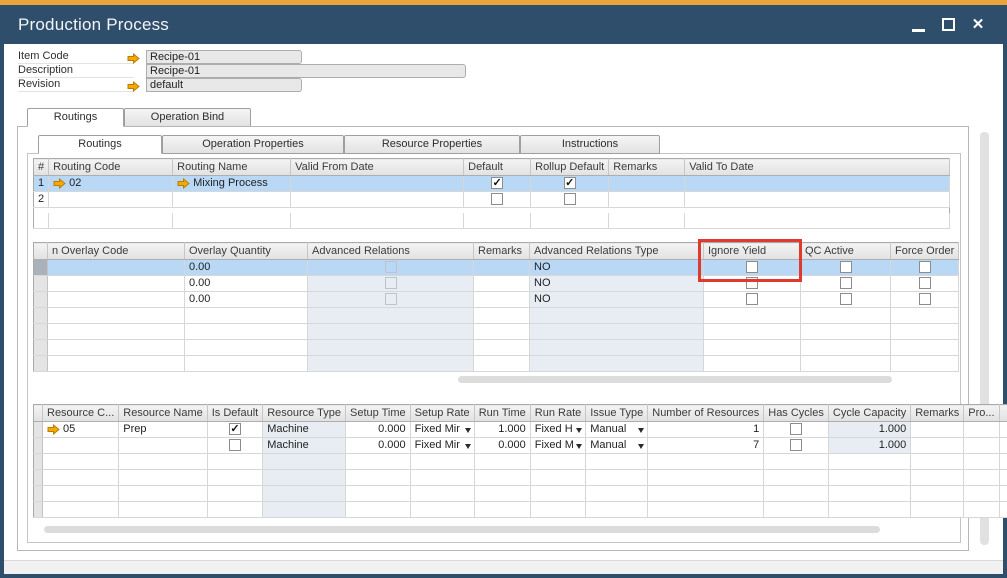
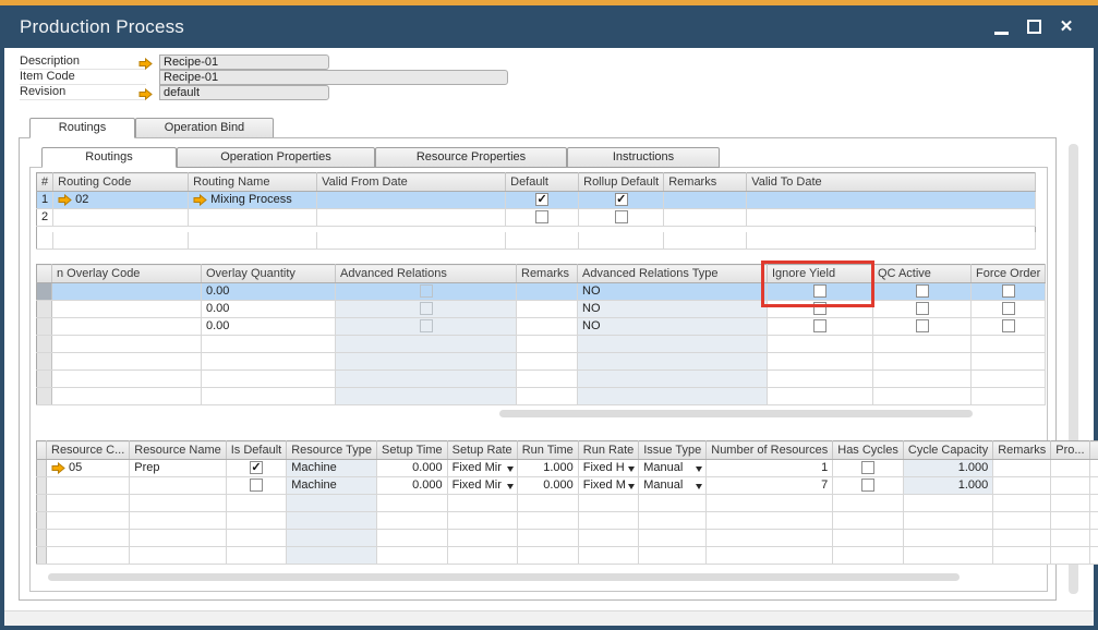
  Production Process
  ✕
- Item Code
+ Description
  Recipe-01
- Description
+ Item Code
  Recipe-01
  Revision
  default
  Routings
  Operation Bind
  Routings
  Operation Properties
  Resource Properties
  Instructions
  #	Routing Code	Routing Name	Valid From Date	Default	Rollup Default	Remarks	Valid To Date
  1	02	Mixing Process		✓	✓
  2
  	n Overlay Code	Overlay Quantity	Advanced Relations	Remarks	Advanced Relations Type	Ignore Yield	QC Active	Force Order
  		0.00			NO
  		0.00			NO
  		0.00			NO
  	Resource C...	Resource Name	Is Default	Resource Type	Setup Time	Setup Rate	Run Time	Run Rate	Issue Type	Number of Resources	Has Cycles	Cycle Capacity	Remarks	Pro...
  	05	Prep	✓	Machine	0.000	Fixed Mir	1.000	Fixed H	Manual	1		1.000
  				Machine	0.000	Fixed Mir	0.000	Fixed M	Manual	7		1.000
